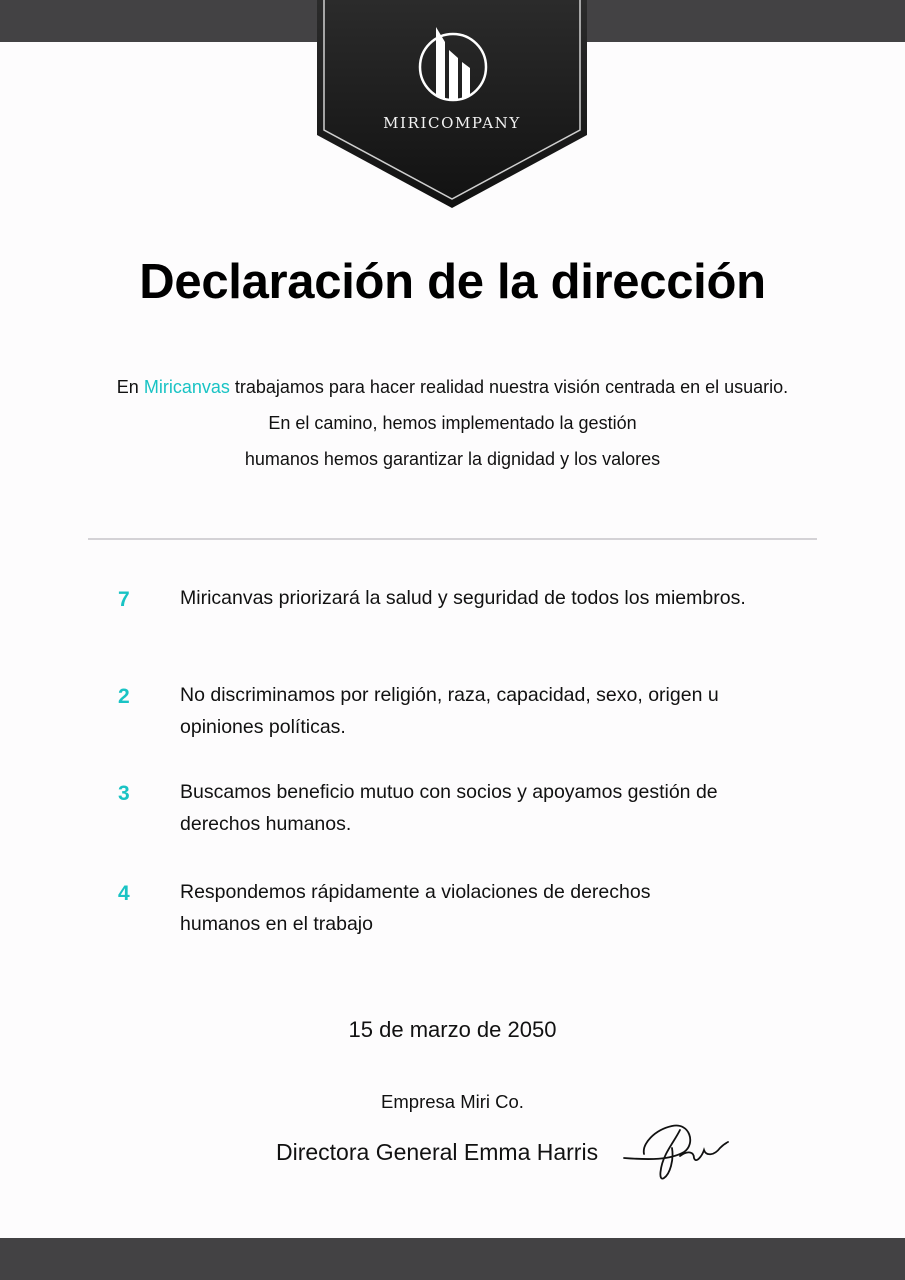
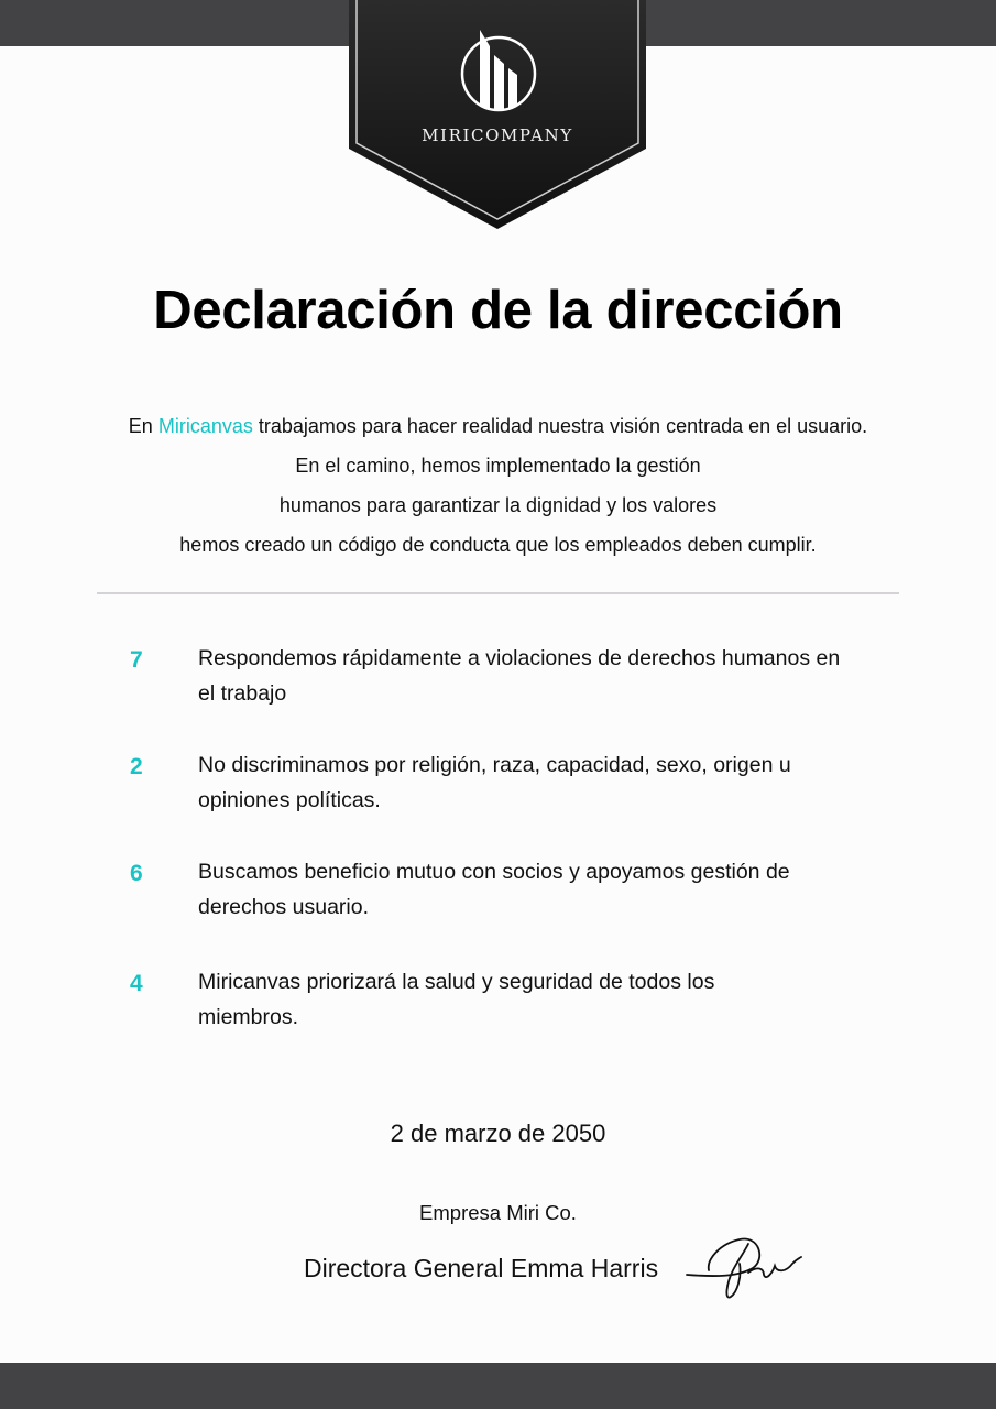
  MIRICOMPANY
  Declaración de la dirección
  En Miricanvas trabajamos para hacer realidad nuestra visión centrada en el usuario.
  En el camino, hemos implementado la gestión
- humanos hemos garantizar la dignidad y los valores
+ humanos para garantizar la dignidad y los valores
+ hemos creado un código de conducta que los empleados deben cumplir.
  7
- Miricanvas priorizará la salud y seguridad de todos los miembros.
+ Respondemos rápidamente a violaciones de derechos humanos en el trabajo
  2
  No discriminamos por religión, raza, capacidad, sexo, origen u opiniones políticas.
- 3
+ 6
- Buscamos beneficio mutuo con socios y apoyamos gestión de derechos humanos.
+ Buscamos beneficio mutuo con socios y apoyamos gestión de derechos usuario.
  4
- Respondemos rápidamente a violaciones de derechos humanos en el trabajo
+ Miricanvas priorizará la salud y seguridad de todos los miembros.
- 15 de marzo de 2050
+ 2 de marzo de 2050
  Empresa Miri Co.
  Directora General Emma Harris
